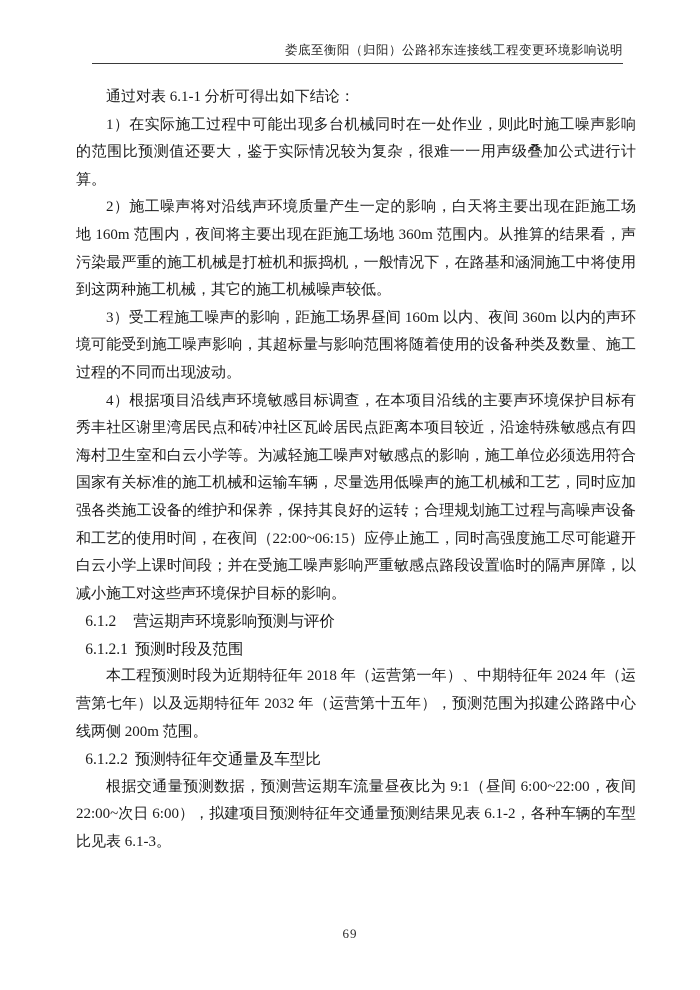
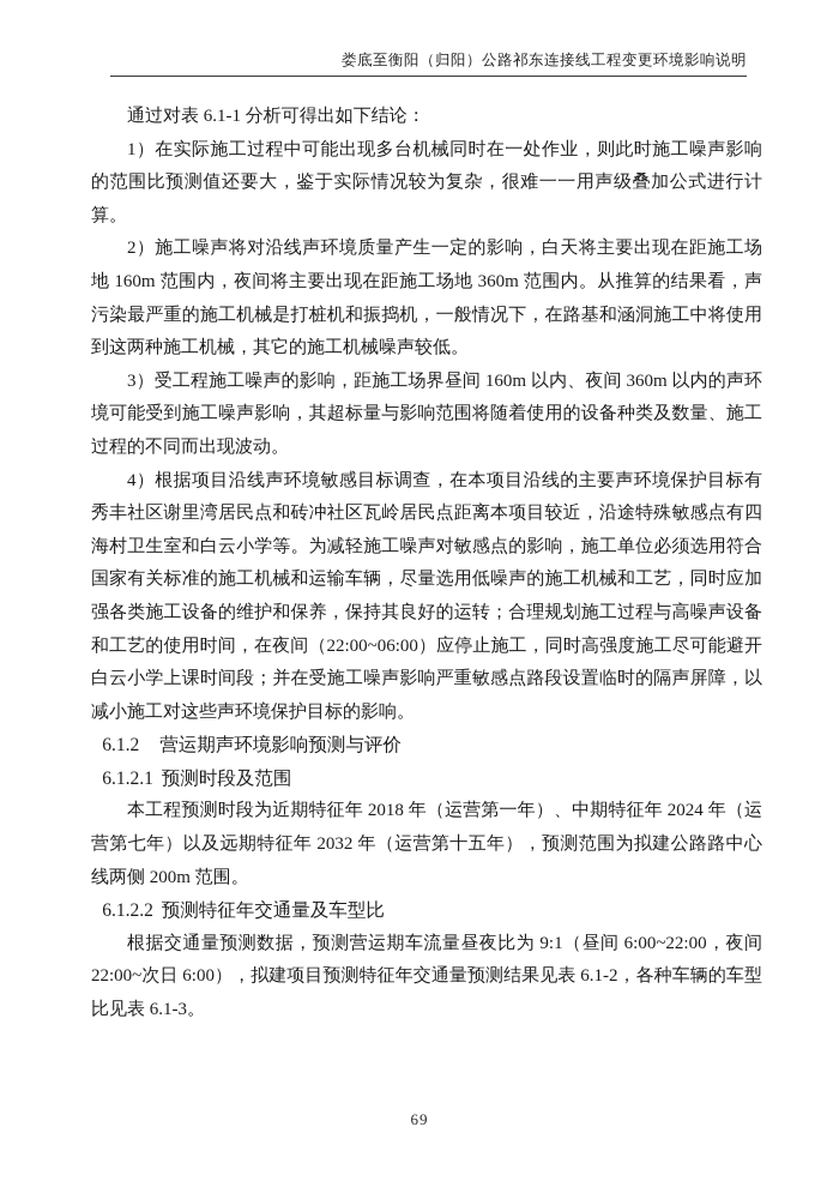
  娄底至衡阳（归阳）公路祁东连接线工程变更环境影响说明
  通过对表 6.1-1 分析可得出如下结论：
  1）在实际施工过程中可能出现多台机械同时在一处作业，则此时施工噪声影响的范围比预测值还要大，鉴于实际情况较为复杂，很难一一用声级叠加公式进行计算。
  2）施工噪声将对沿线声环境质量产生一定的影响，白天将主要出现在距施工场地 160m 范围内，夜间将主要出现在距施工场地 360m 范围内。从推算的结果看，声污染最严重的施工机械是打桩机和振捣机，一般情况下，在路基和涵洞施工中将使用到这两种施工机械，其它的施工机械噪声较低。
  3）受工程施工噪声的影响，距施工场界昼间 160m 以内、夜间 360m 以内的声环境可能受到施工噪声影响，其超标量与影响范围将随着使用的设备种类及数量、施工过程的不同而出现波动。
- 4）根据项目沿线声环境敏感目标调查，在本项目沿线的主要声环境保护目标有秀丰社区谢里湾居民点和砖冲社区瓦岭居民点距离本项目较近，沿途特殊敏感点有四海村卫生室和白云小学等。为减轻施工噪声对敏感点的影响，施工单位必须选用符合国家有关标准的施工机械和运输车辆，尽量选用低噪声的施工机械和工艺，同时应加强各类施工设备的维护和保养，保持其良好的运转；合理规划施工过程与高噪声设备和工艺的使用时间，在夜间（22:00~06:15）应停止施工，同时高强度施工尽可能避开白云小学上课时间段；并在受施工噪声影响严重敏感点路段设置临时的隔声屏障，以减小施工对这些声环境保护目标的影响。
+ 4）根据项目沿线声环境敏感目标调查，在本项目沿线的主要声环境保护目标有秀丰社区谢里湾居民点和砖冲社区瓦岭居民点距离本项目较近，沿途特殊敏感点有四海村卫生室和白云小学等。为减轻施工噪声对敏感点的影响，施工单位必须选用符合国家有关标准的施工机械和运输车辆，尽量选用低噪声的施工机械和工艺，同时应加强各类施工设备的维护和保养，保持其良好的运转；合理规划施工过程与高噪声设备和工艺的使用时间，在夜间（22:00~06:00）应停止施工，同时高强度施工尽可能避开白云小学上课时间段；并在受施工噪声影响严重敏感点路段设置临时的隔声屏障，以减小施工对这些声环境保护目标的影响。
  6.1.2 营运期声环境影响预测与评价
  6.1.2.1 预测时段及范围
  本工程预测时段为近期特征年 2018 年（运营第一年）、中期特征年 2024 年（运营第七年）以及远期特征年 2032 年（运营第十五年），预测范围为拟建公路路中心线两侧 200m 范围。
  6.1.2.2 预测特征年交通量及车型比
  根据交通量预测数据，预测营运期车流量昼夜比为 9:1（昼间 6:00~22:00，夜间 22:00~次日 6:00），拟建项目预测特征年交通量预测结果见表 6.1-2，各种车辆的车型比见表 6.1-3。
  69
